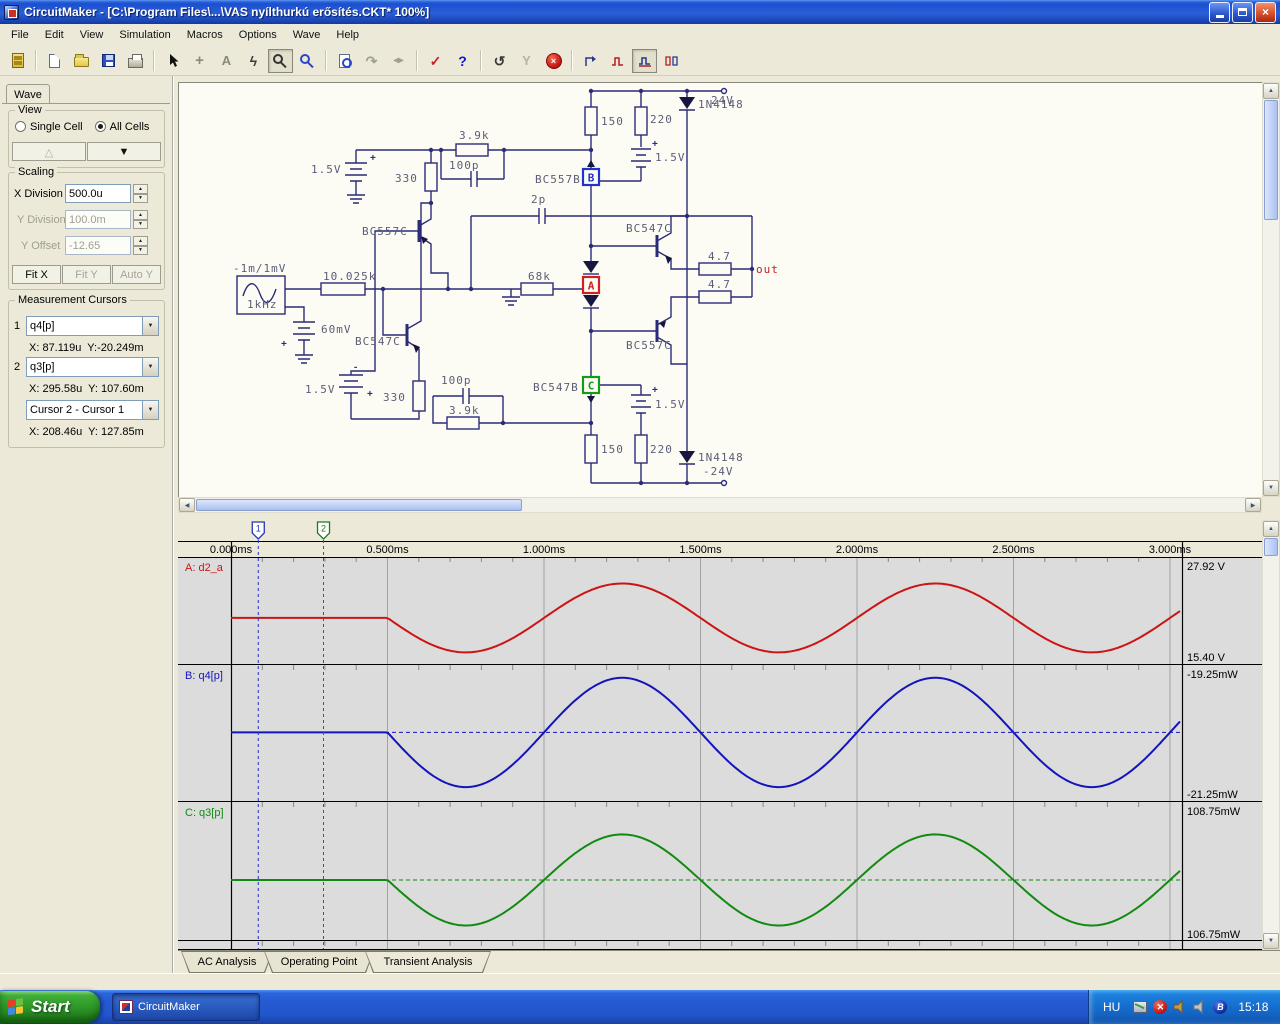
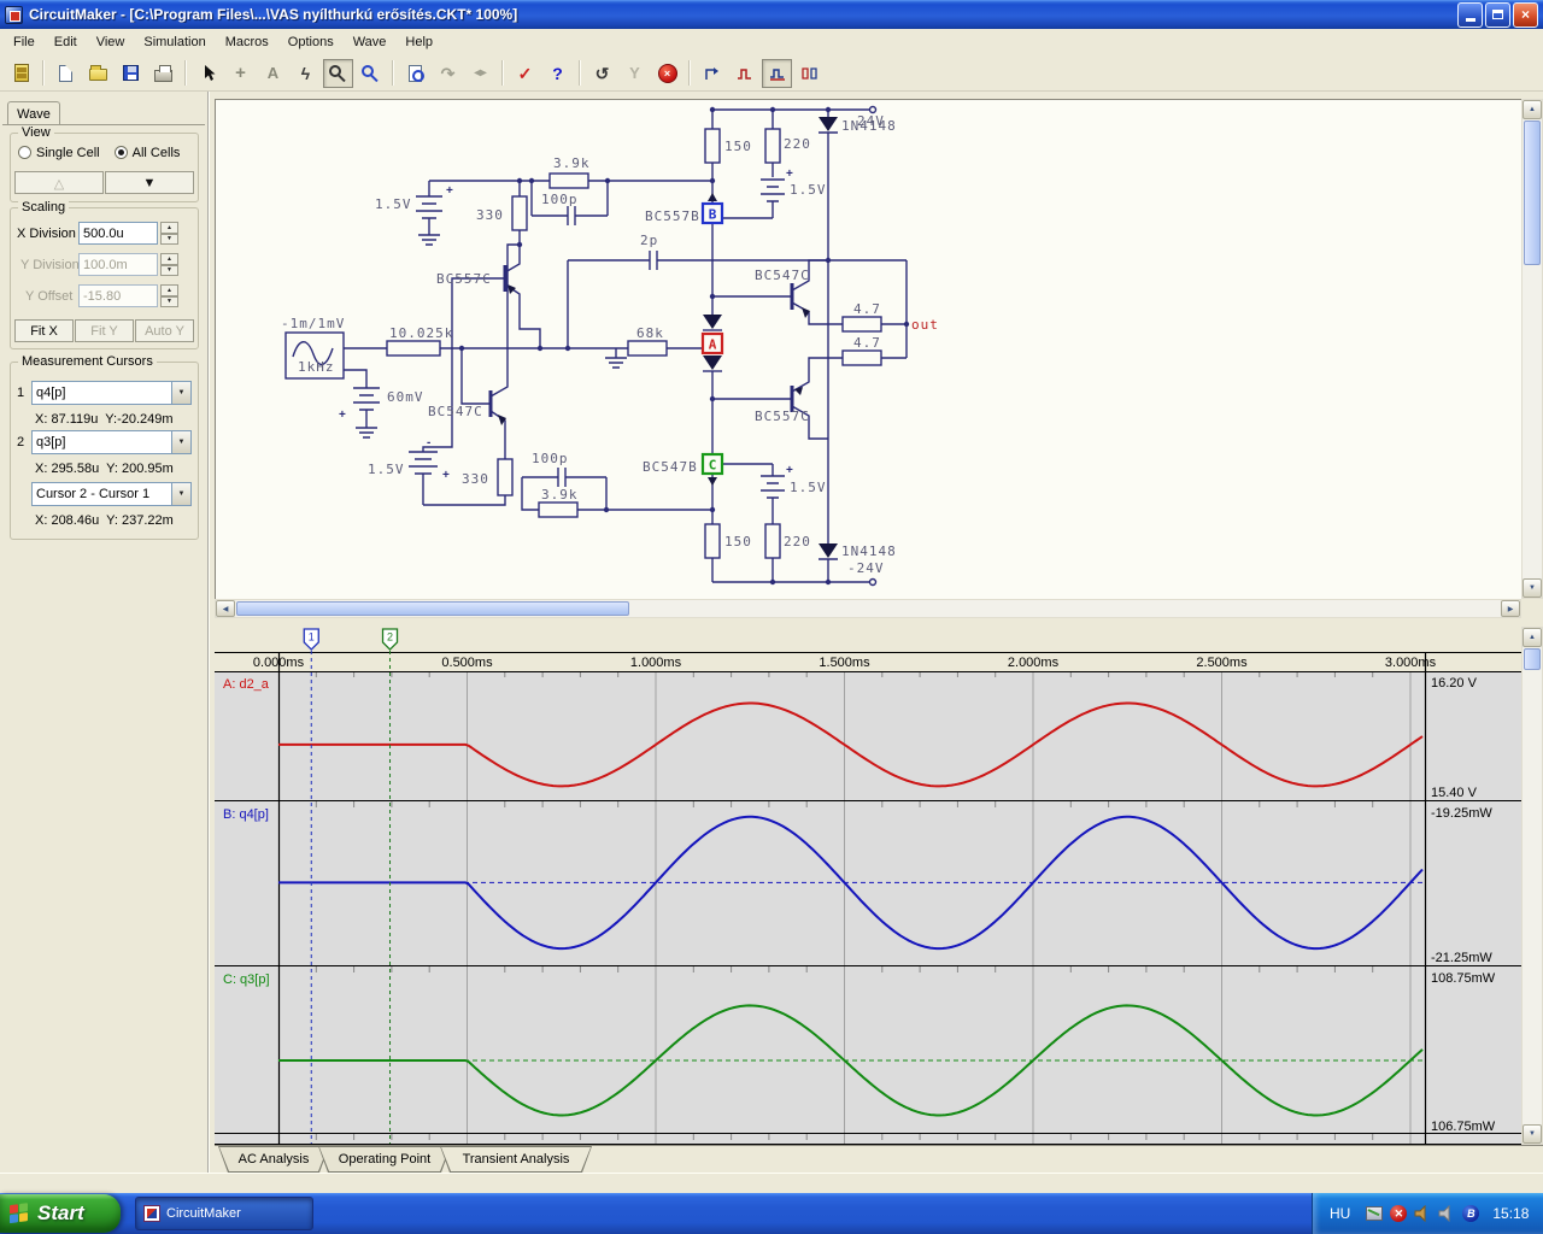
  CircuitMaker - [C:\Program Files\...\VAS nyílthurkú erősítés.CKT* 100%]
  ×
  File
  Edit
  View
  Simulation
  Macros
  Options
  Wave
  Help
  +
  A
  ϟ
  ↷
  ◂▸
  ✓
  ?
  ↺
  Υ
  ×
  Wave
  View
  Single Cell All Cells
  △
  ▼
  Scaling
  X Division
  500.0u
  Y Division
  100.0m
  Y Offset
- -12.65
+ -15.80
  Fit X
  Fit Y
  Auto Y
  Measurement Cursors
  1
  q4[p]
  X: 87.119u Y:-20.249m
  2
  q3[p]
- X: 295.58u Y: 107.60m
+ X: 295.58u Y: 200.95m
  Cursor 2 - Cursor 1
- X: 208.46u Y: 127.85m
+ X: 208.46u Y: 237.22m
  3.9k
  100p
  1.5V
  330
  BC557C
  2p
  BC557B
  150
  220
  1N4148
  24V
  1.5V
  BC547C
  4.7
  out
  4.7
  68k
  -1m/1mV
  1kHz
  10.025k
  60mV
  BC547C
  1.5V
  330
  100p
  3.9k
  BC547B
  BC557C
  1.5V
  150
  220
  1N4148
  -24V
  +
  +
  -
  +
  +
  +
  B
  A
  C
  0.000ms
  0.500ms
  1.000ms
  1.500ms
  2.000ms
  2.500ms
  3.000ms
  A: d2_a
- 27.92 V
+ 16.20 V
  15.40 V
  B: q4[p]
  -19.25mW
  -21.25mW
  C: q3[p]
  108.75mW
  106.75mW
  1
  2
  AC Analysis
  Operating Point
  Transient Analysis
  Start
  CircuitMaker
  HU
  ✕
  B
  15:18
